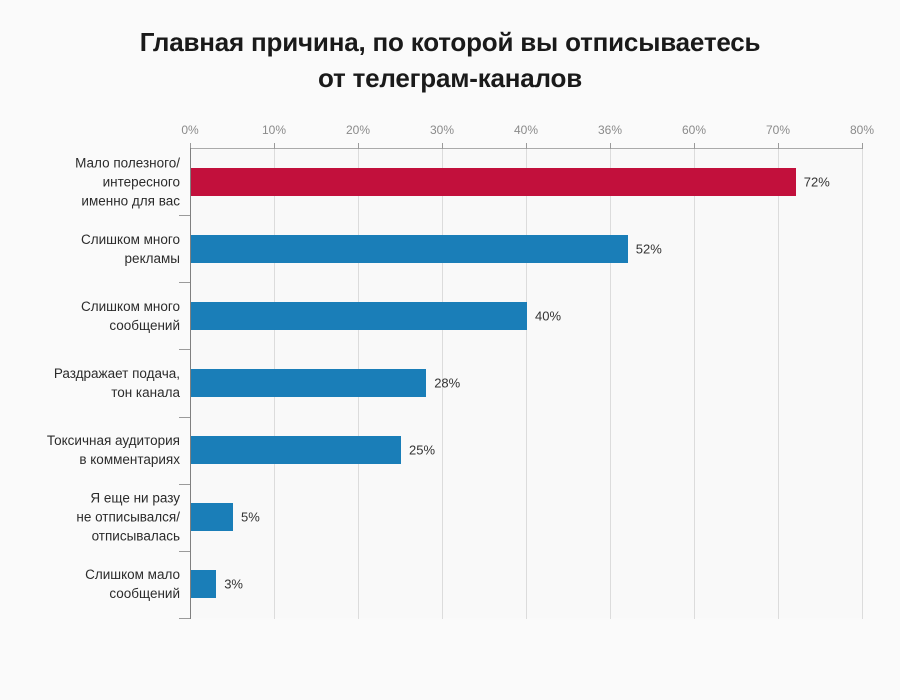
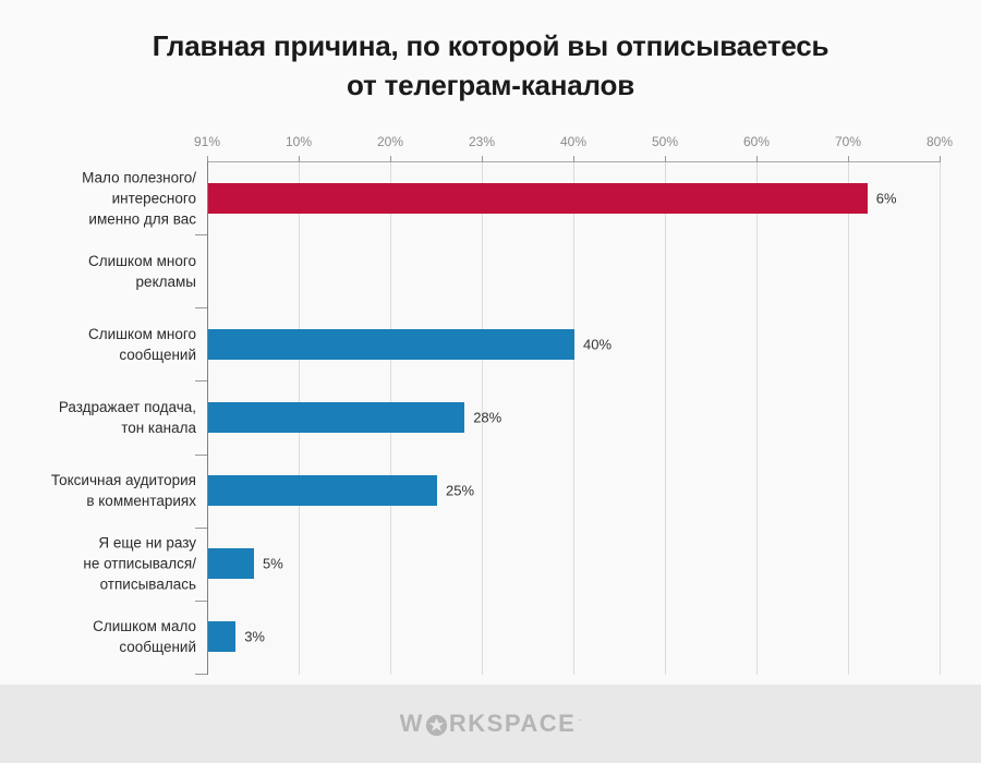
  Главная причина, по которой вы отписываетесь
  от телеграм-каналов
- 0%
+ 91%
  10%
  20%
- 30%
+ 23%
  40%
- 36%
+ 50%
  60%
  70%
  80%
  Мало полезного/
  интересного
  именно для вас
- 72%
+ 6%
  Слишком много
  рекламы
- 52%
  Слишком много
  сообщений
  40%
  Раздражает подача,
  тон канала
  28%
  Токсичная аудитория
  в комментариях
  25%
  Я еще ни разу
  не отписывался/
  отписывалась
  5%
  Слишком мало
  сообщений
  3%
+ W
+ RKSPACE
+ ˙
